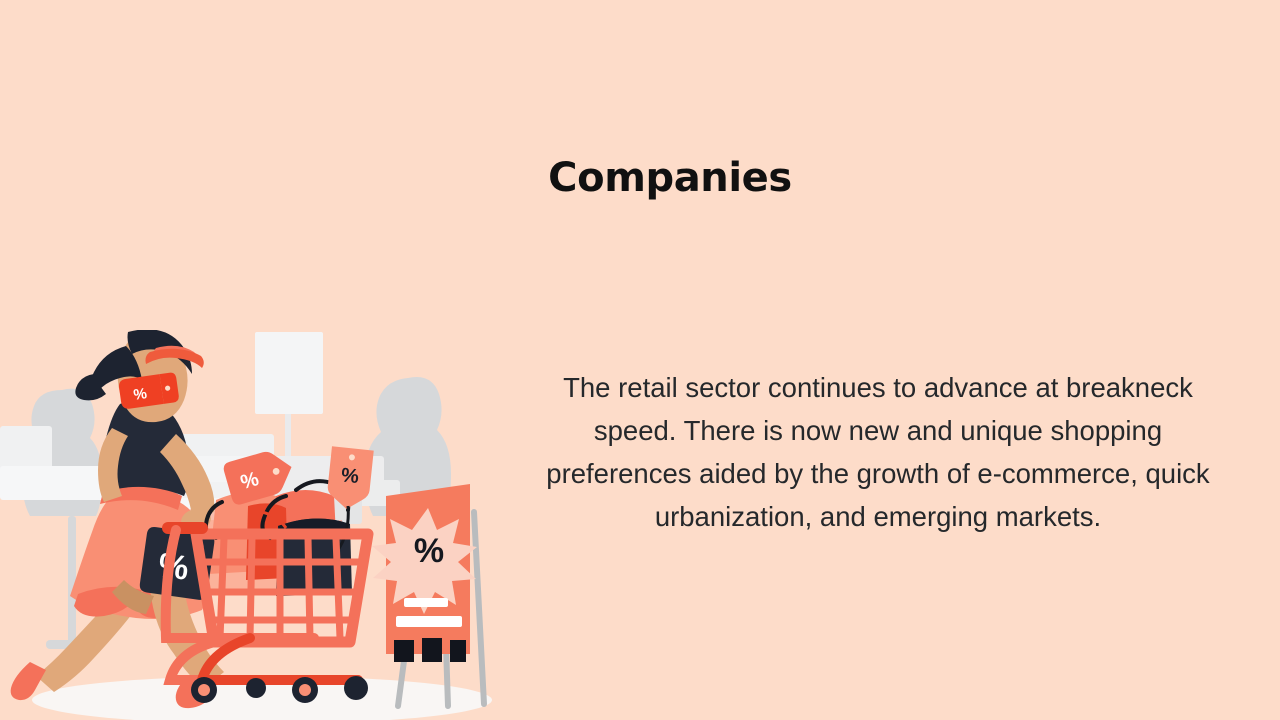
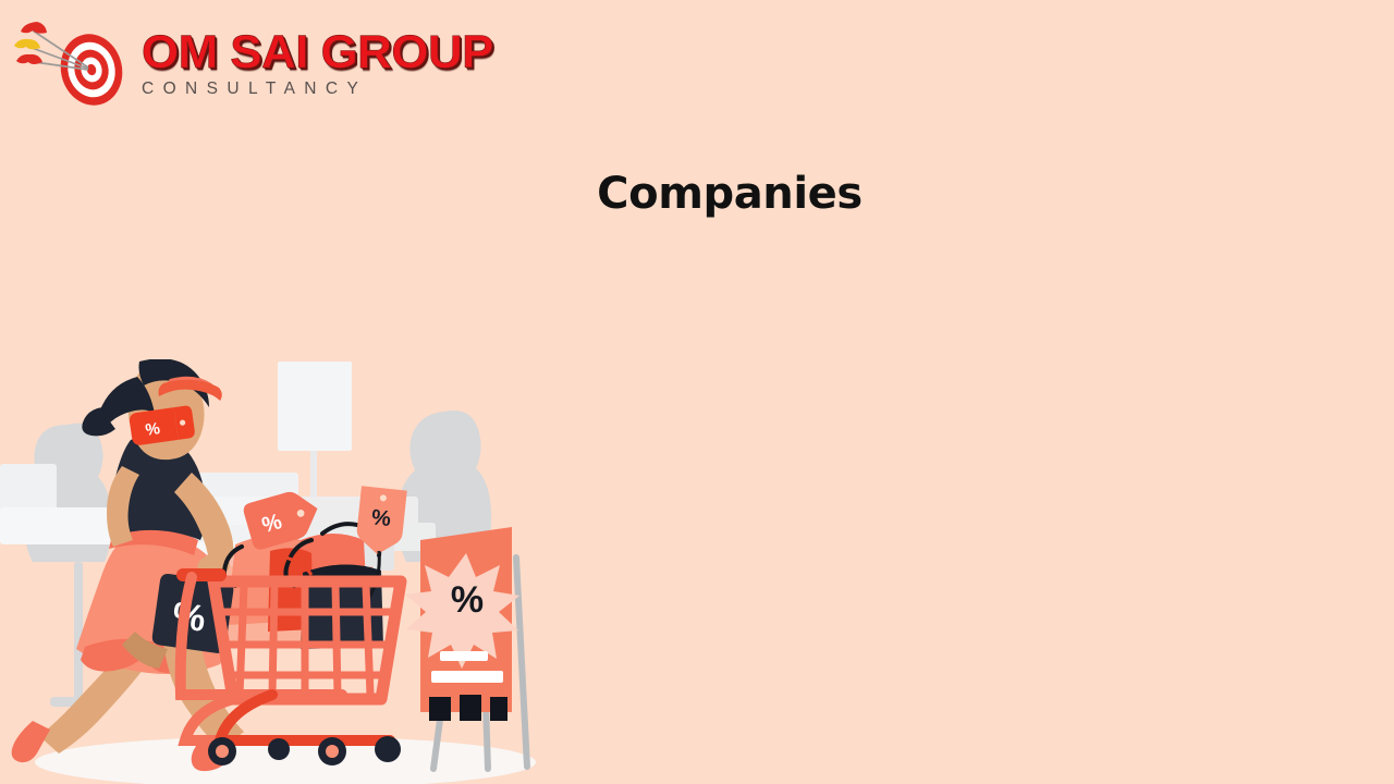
+ OM SAI GROUP
+ CONSULTANCY
  Companies
- The retail sector continues to advance at breakneck speed. There is now new and unique shopping preferences aided by the growth of e-commerce, quick urbanization, and emerging markets.
  %
